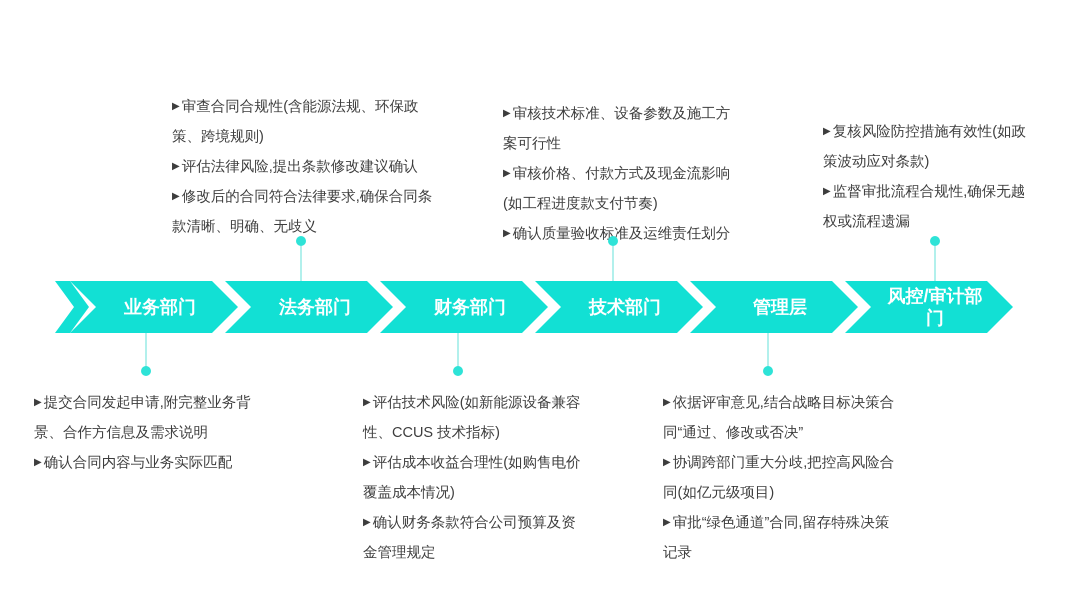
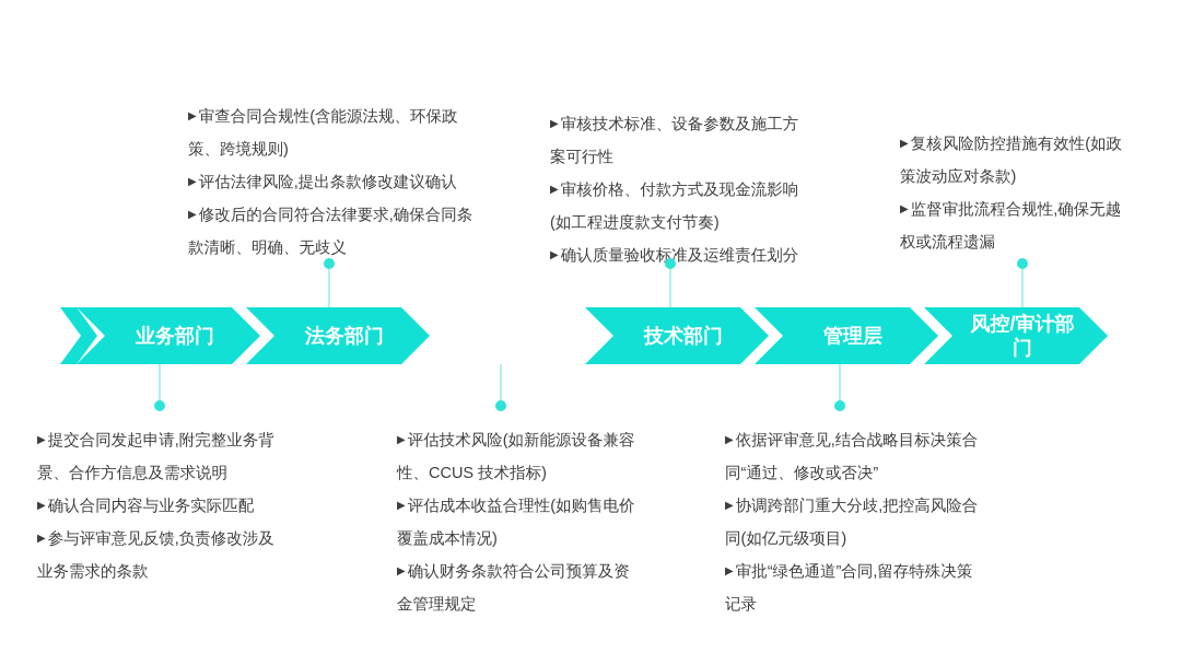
  ▶ 审查合同合规性(含能源法规、环保政策、跨境规则)
  ▶ 评估法律风险,提出条款修改建议确认
  ▶ 修改后的合同符合法律要求,确保合同条款清晰、明确、无歧义
  ▶ 审核技术标准、设备参数及施工方案可行性
  ▶ 审核价格、付款方式及现金流影响(如工程进度款支付节奏)
  ▶ 确认质量验收标准及运维责任划分
  ▶ 复核风险防控措施有效性(如政策波动应对条款)
  ▶ 监督审批流程合规性,确保无越权或流程遗漏
  业务部门
  法务部门
- 财务部门
  技术部门
  管理层
  风控/审计部门
  ▶ 提交合同发起申请,附完整业务背景、合作方信息及需求说明
  ▶ 确认合同内容与业务实际匹配
+ ▶ 参与评审意见反馈,负责修改涉及业务需求的条款
  ▶ 评估技术风险(如新能源设备兼容性、CCUS 技术指标)
  ▶ 评估成本收益合理性(如购售电价覆盖成本情况)
  ▶ 确认财务条款符合公司预算及资金管理规定
  ▶ 依据评审意见,结合战略目标决策合同“通过、修改或否决”
  ▶ 协调跨部门重大分歧,把控高风险合同(如亿元级项目)
  ▶ 审批“绿色通道”合同,留存特殊决策记录
